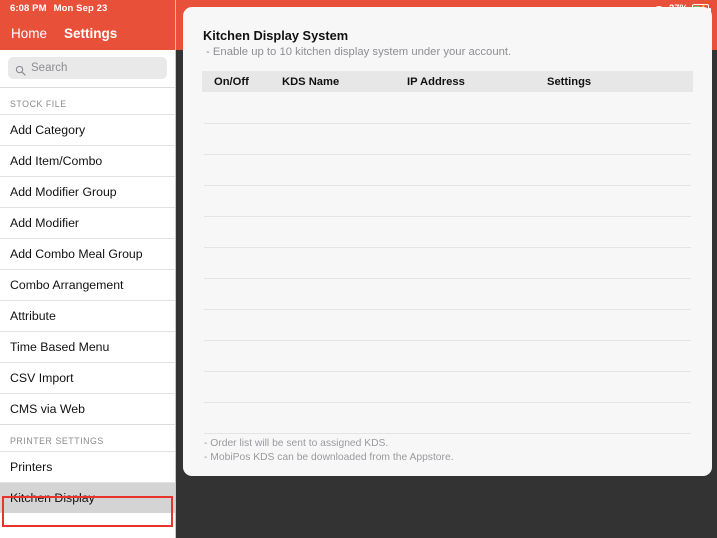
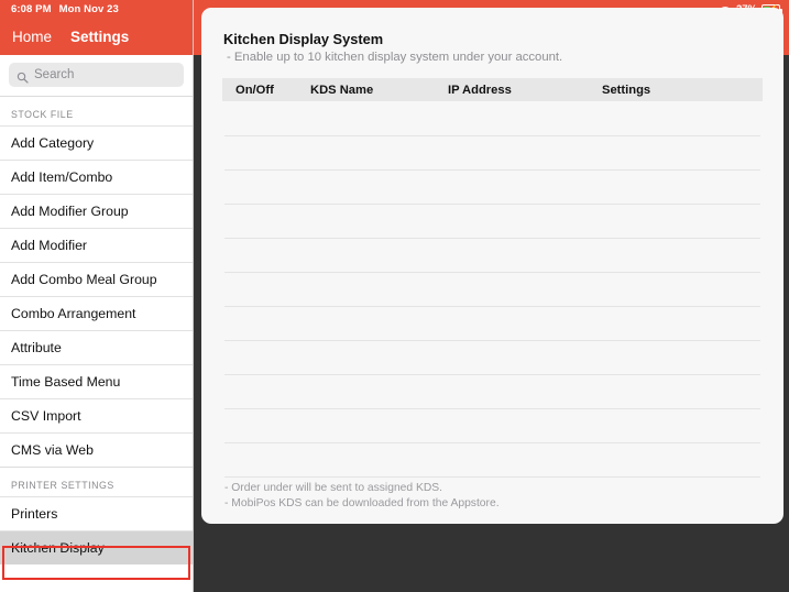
- 6:08 PM Mon Sep 23
+ 6:08 PM Mon Nov 23
  Home
  Settings
  Search
  STOCK FILE
  Add Category
  Add Item/Combo
  Add Modifier Group
  Add Modifier
  Add Combo Meal Group
  Combo Arrangement
  Attribute
  Time Based Menu
  CSV Import
  CMS via Web
  PRINTER SETTINGS
  Printers
  Kitchen Display
  Kitchen Display System
  - Enable up to 10 kitchen display system under your account.
  On/Off
  KDS Name
  IP Address
  Settings
- - Order list will be sent to assigned KDS.
+ - Order under will be sent to assigned KDS.
  - MobiPos KDS can be downloaded from the Appstore.
